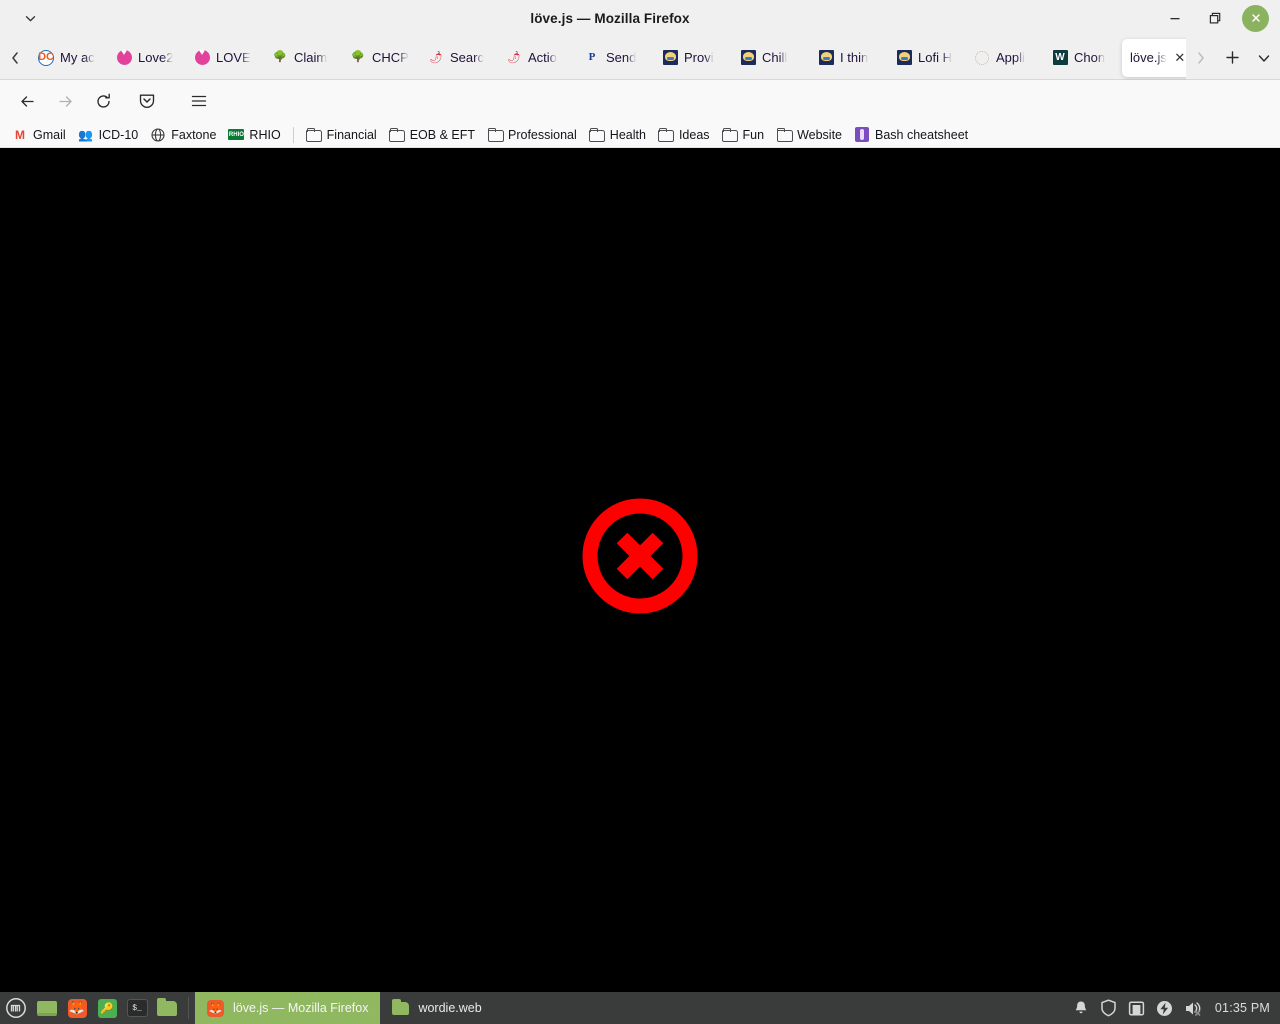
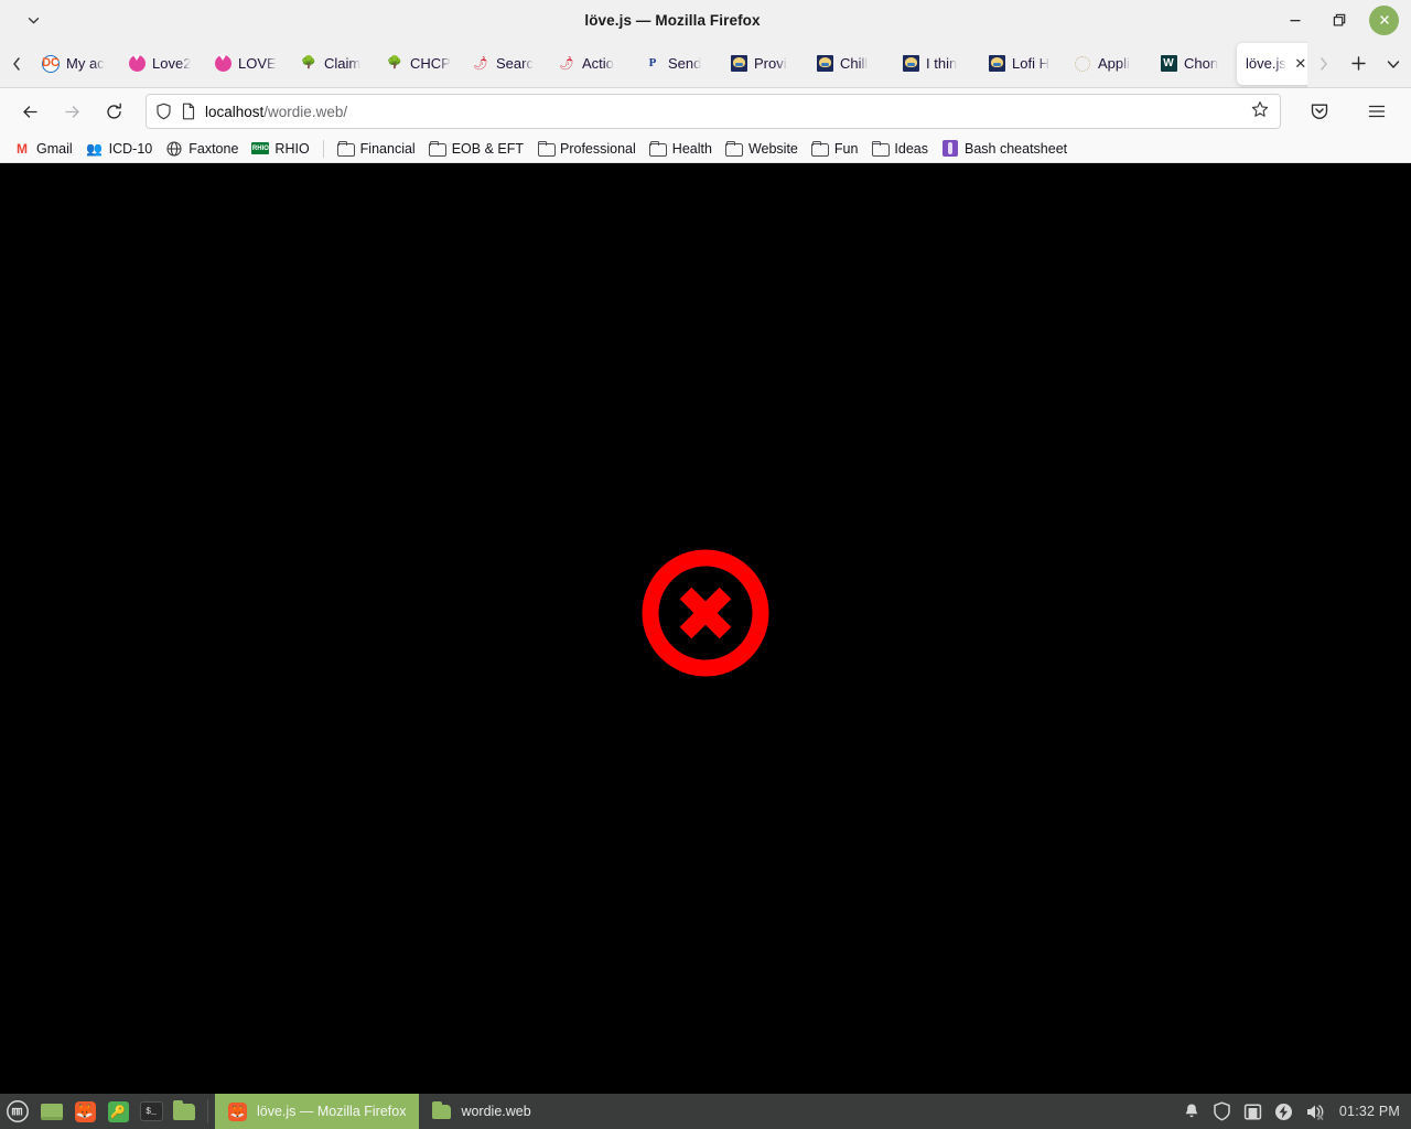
  löve.js — Mozilla Firefox
  DC
  My ac
  Love2
  LOVE
  🌳
  Claim
  🌳
  CHCP
  Searc
  Actio
  P
  Send
  Provi
  Chill
  I thin
  Lofi H
  Appli
  W
  Chon
  löve.js
  ✕
+ localhost/wordie.web/
  M
  Gmail
  👥
  ICD-10
  Faxtone
  RHIO
  Financial
  EOB & EFT
  Professional
  Health
- Ideas
+ Website
  Fun
- Website
+ Ideas
  Bash cheatsheet
  🦊
  🔑
  $_
  🦊
  löve.js — Mozilla Firefox
  wordie.web
- 01:35 PM
+ 01:32 PM
